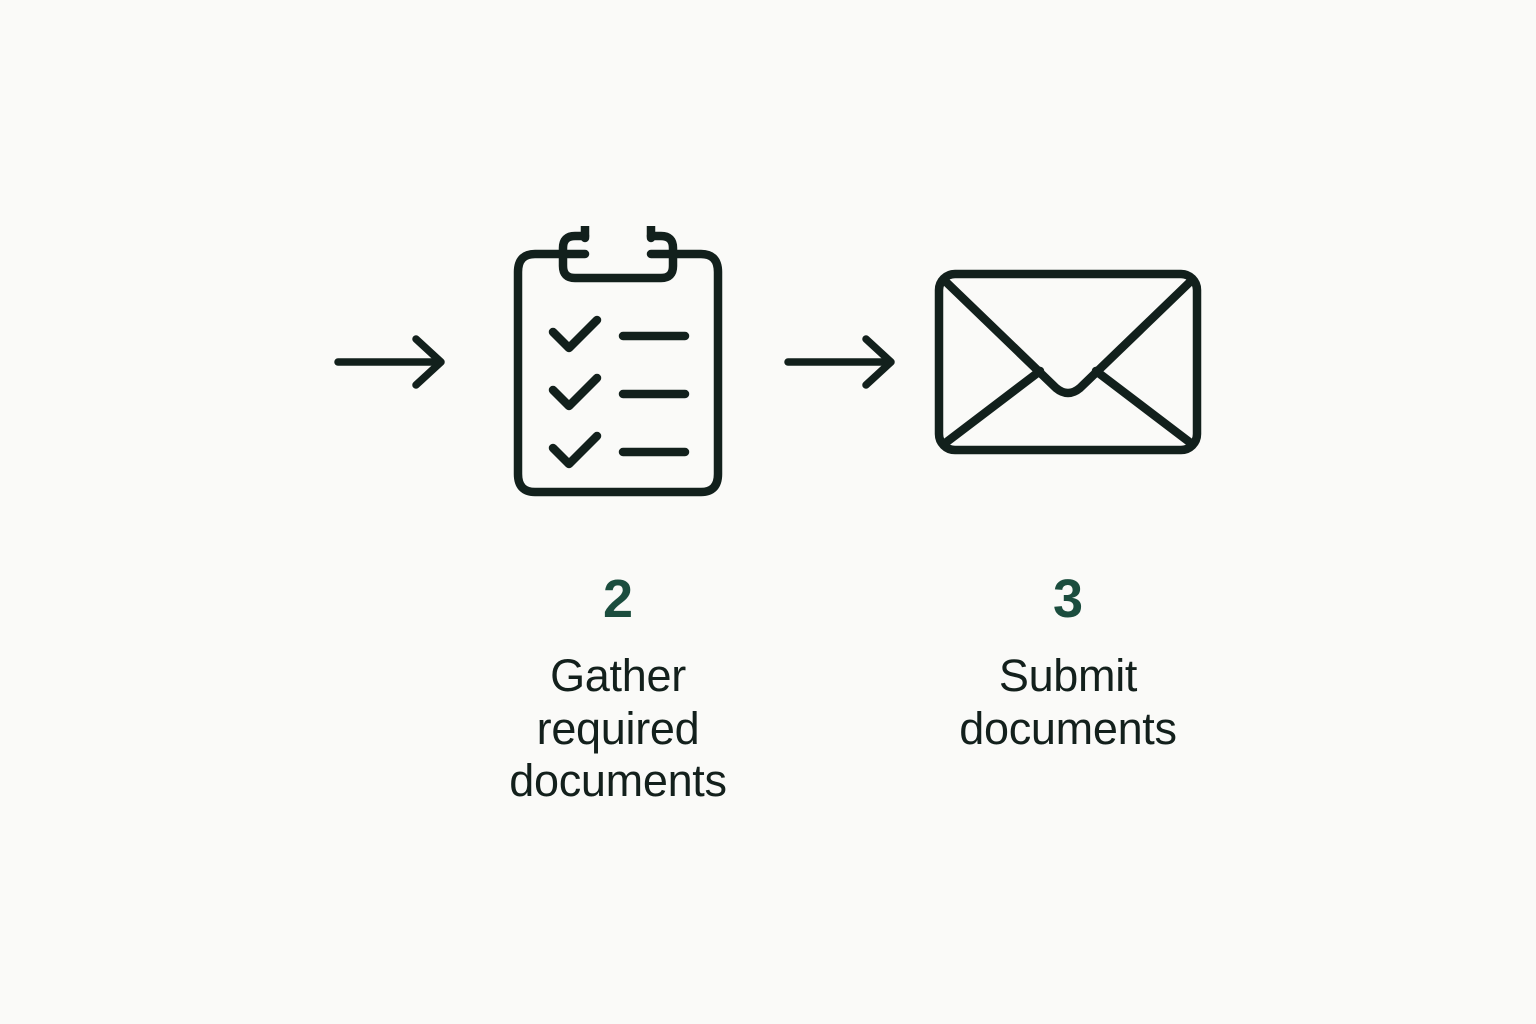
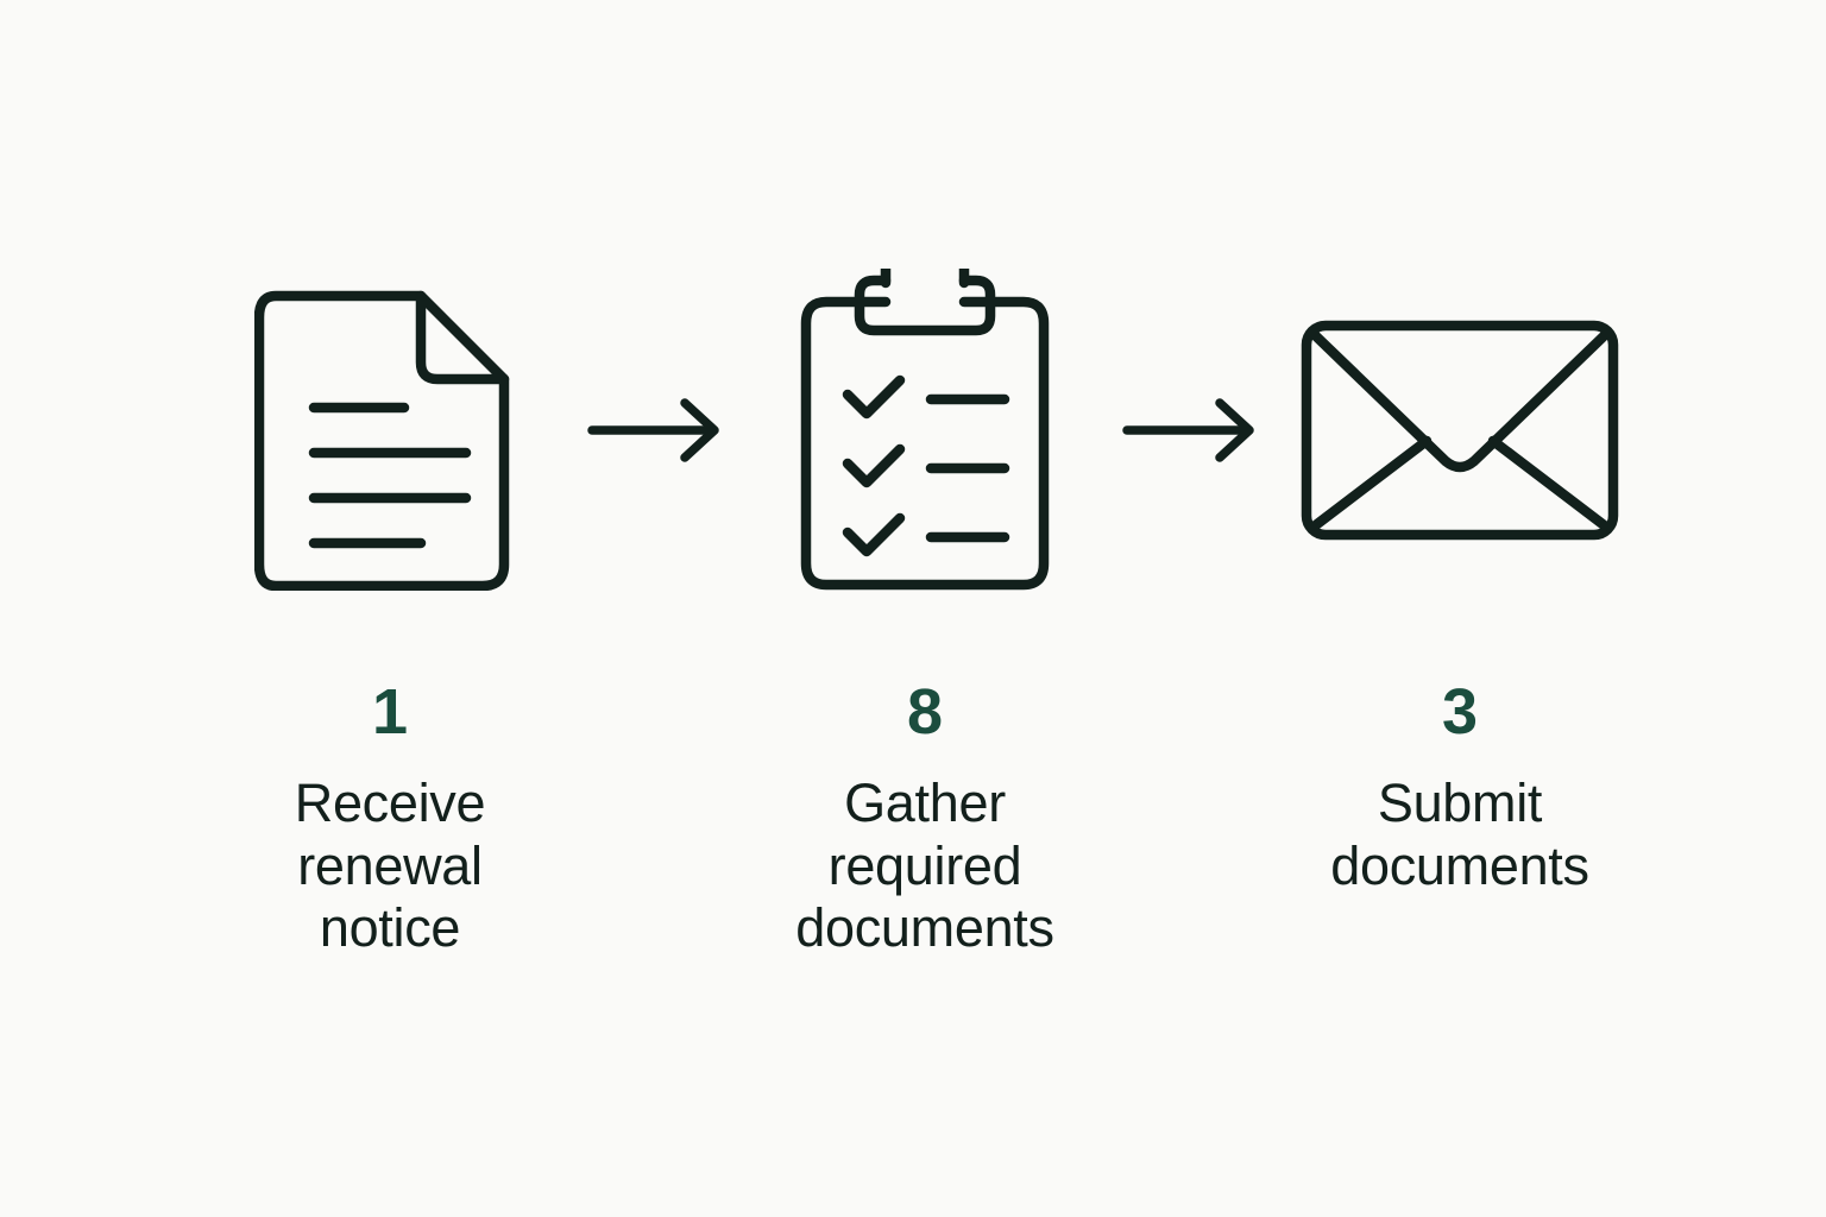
+ 1
+ Receive
+ renewal
+ notice
- 2
+ 8
  Gather
  required
  documents
  3
  Submit
  documents
